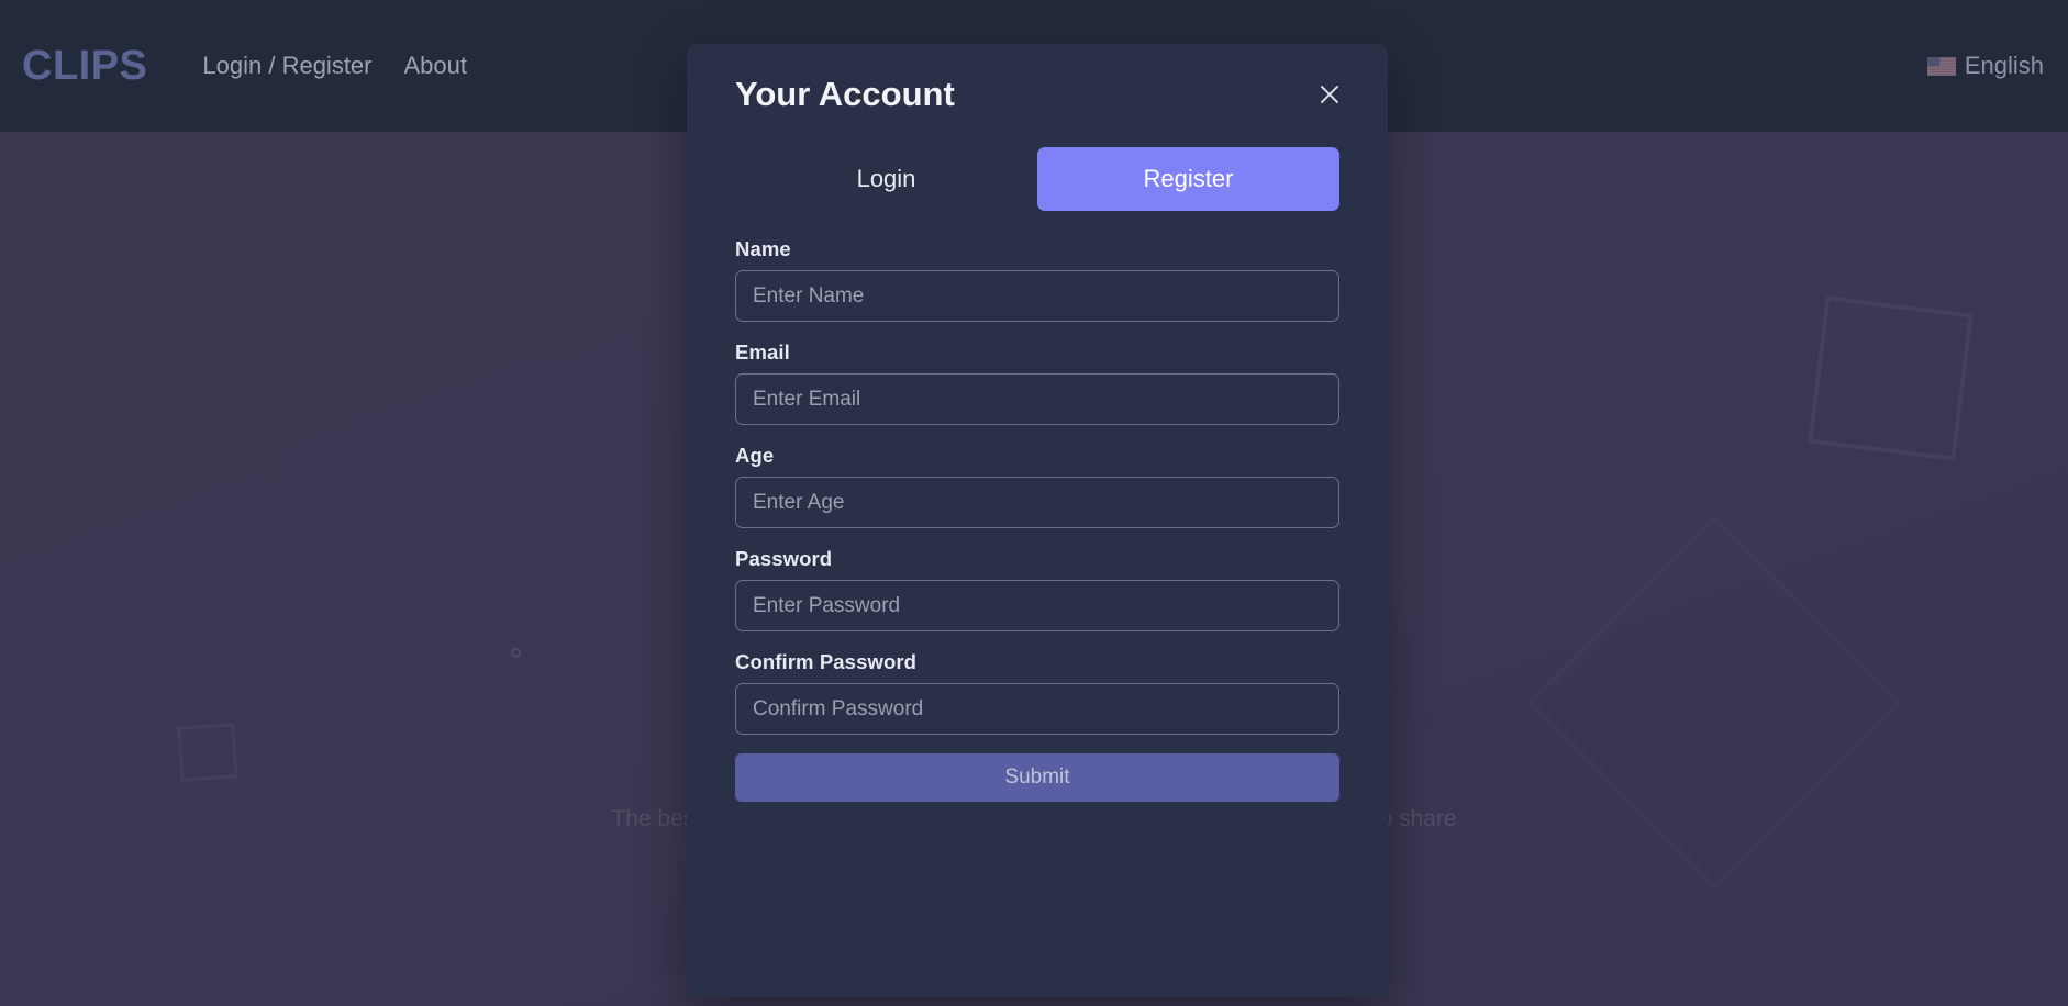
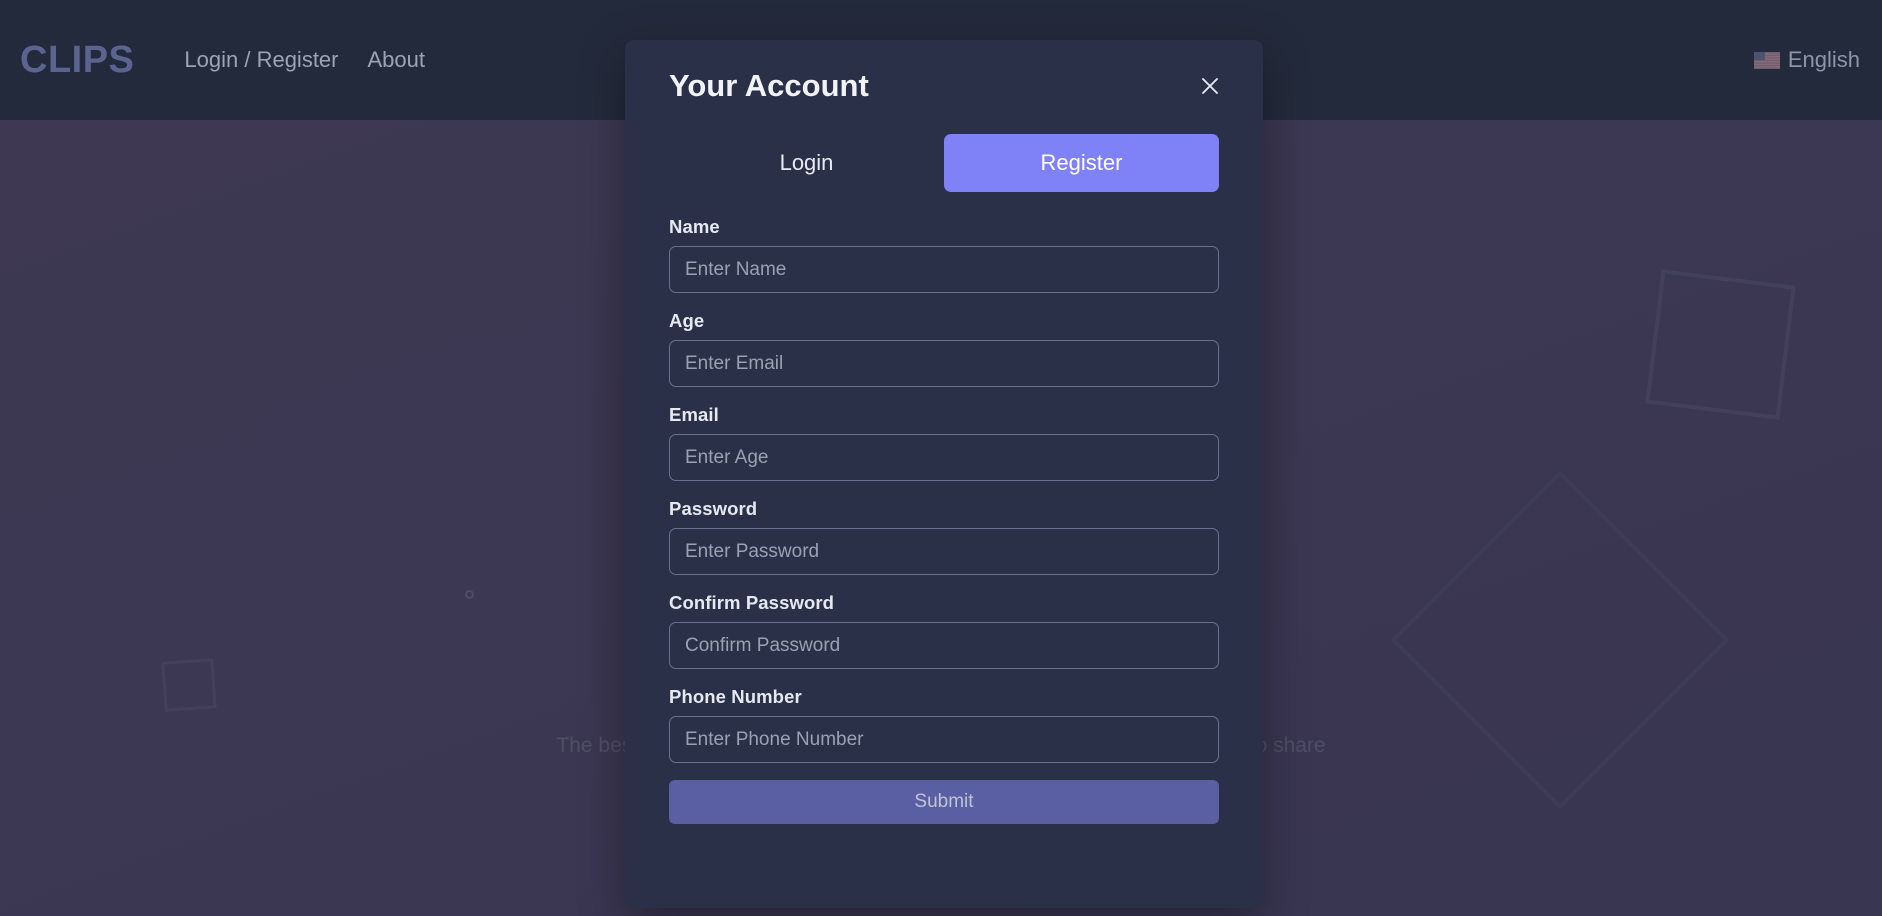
  CLIPS
  Login / Register
  About
  English
  Your Account
  Login
  Register
  Name
  Enter Name
- Email
+ Age
  Enter Email
- Age
+ Email
  Enter Age
  Password
  Enter Password
  Confirm Password
  Confirm Password
+ Phone Number
+ Enter Phone Number
  Submit
